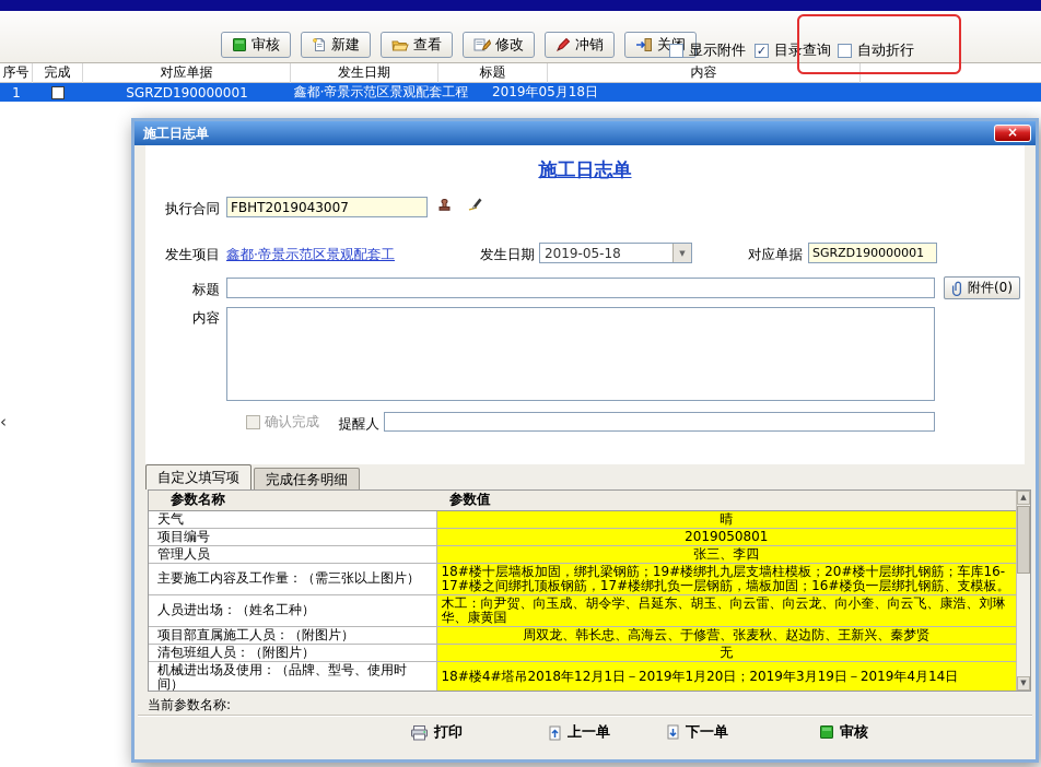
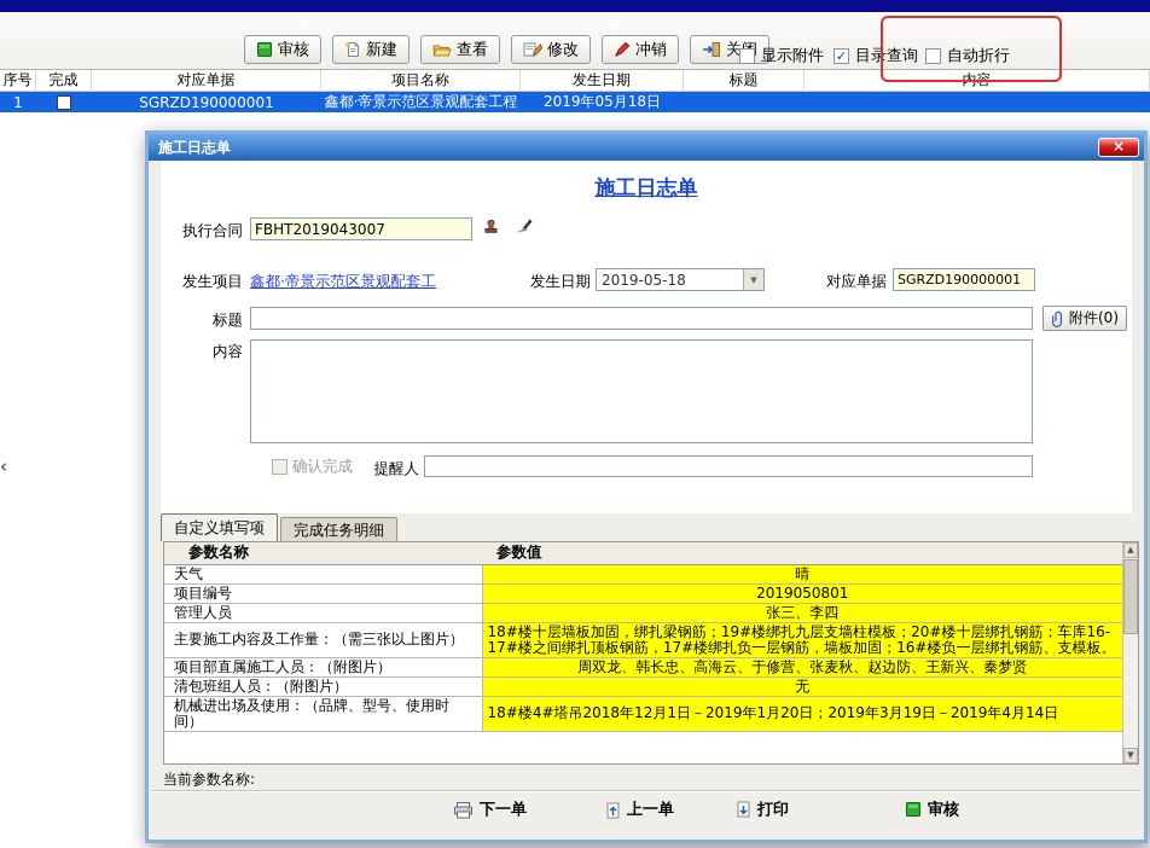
  审核
  新建
  查看
  修改
  冲销
  显示附件
  ✓
  目录查询
  自动折行
  序号
  完成
  对应单据
+ 项目名称
  发生日期
  标题
  内容
  1
  SGRZD190000001
  鑫都·帝景示范区景观配套工程
  2019年05月18日
  ‹
  施工日志单
  ×
  施工日志单
  执行合同
  FBHT2019043007
  发生项目
  鑫都·帝景示范区景观配套工
  发生日期
  2019-05-18
  ▼
  对应单据
  SGRZD190000001
  标题
  附件(0)
  内容
  确认完成
  提醒人
  自定义填写项
  完成任务明细
  参数名称	参数值
  天气	晴
  项目编号	2019050801
  管理人员	张三、李四
  主要施工内容及工作量：（需三张以上图片）	18#楼十层墙板加固，绑扎梁钢筋；19#楼绑扎九层支墙柱模板；20#楼十层绑扎钢筋；车库16-17#楼之间绑扎顶板钢筋，17#楼绑扎负一层钢筋，墙板加固；16#楼负一层绑扎钢筋、支模板。
- 人员进出场：（姓名工种）	木工：向尹贺、向玉成、胡令学、吕延东、胡玉、向云雷、向云龙、向小奎、向云飞、康浩、刘琳华、康黄国
  项目部直属施工人员：（附图片）	周双龙、韩长忠、高海云、于修营、张麦秋、赵边防、王新兴、秦梦贤
  清包班组人员：（附图片）	无
  机械进出场及使用：（品牌、型号、使用时间）	18#楼4#塔吊2018年12月1日－2019年1月20日；2019年3月19日－2019年4月14日
  ▲
  ▼
  当前参数名称:
- 打印
+ 下一单
  上一单
- 下一单
+ 打印
  审核
